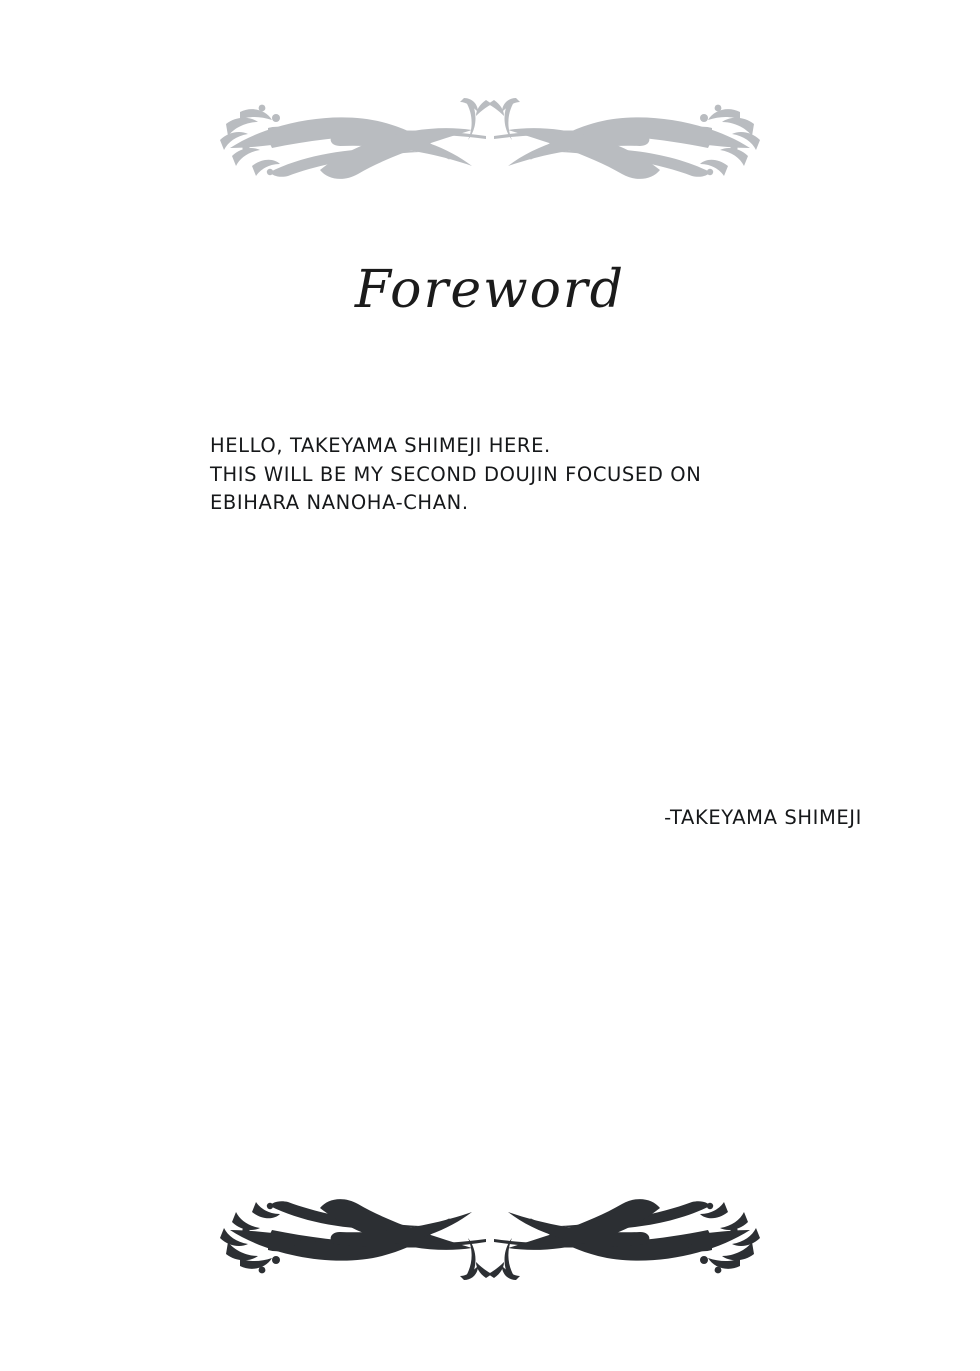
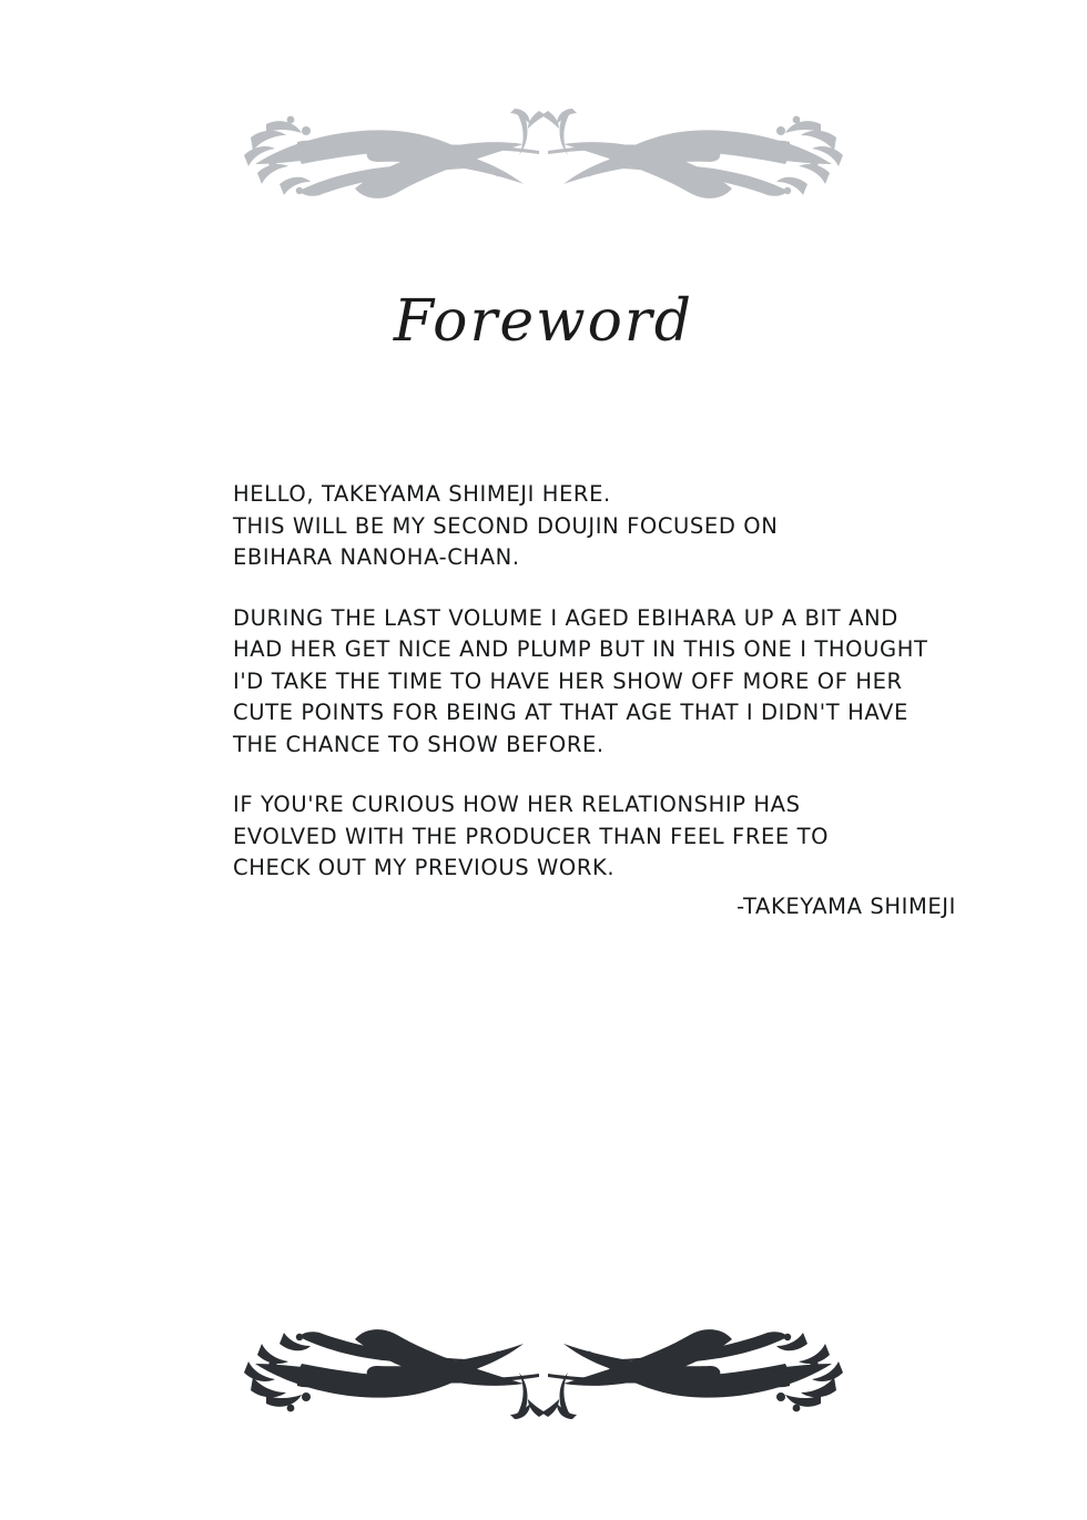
  Foreword
  HELLO, TAKEYAMA SHIMEJI HERE.
  THIS WILL BE MY SECOND DOUJIN FOCUSED ON
  EBIHARA NANOHA-CHAN.
+ DURING THE LAST VOLUME I AGED EBIHARA UP A BIT AND
+ HAD HER GET NICE AND PLUMP BUT IN THIS ONE I THOUGHT
+ I'D TAKE THE TIME TO HAVE HER SHOW OFF MORE OF HER
+ CUTE POINTS FOR BEING AT THAT AGE THAT I DIDN'T HAVE
+ THE CHANCE TO SHOW BEFORE.
+ IF YOU'RE CURIOUS HOW HER RELATIONSHIP HAS
+ EVOLVED WITH THE PRODUCER THAN FEEL FREE TO
+ CHECK OUT MY PREVIOUS WORK.
  -TAKEYAMA SHIMEJI
